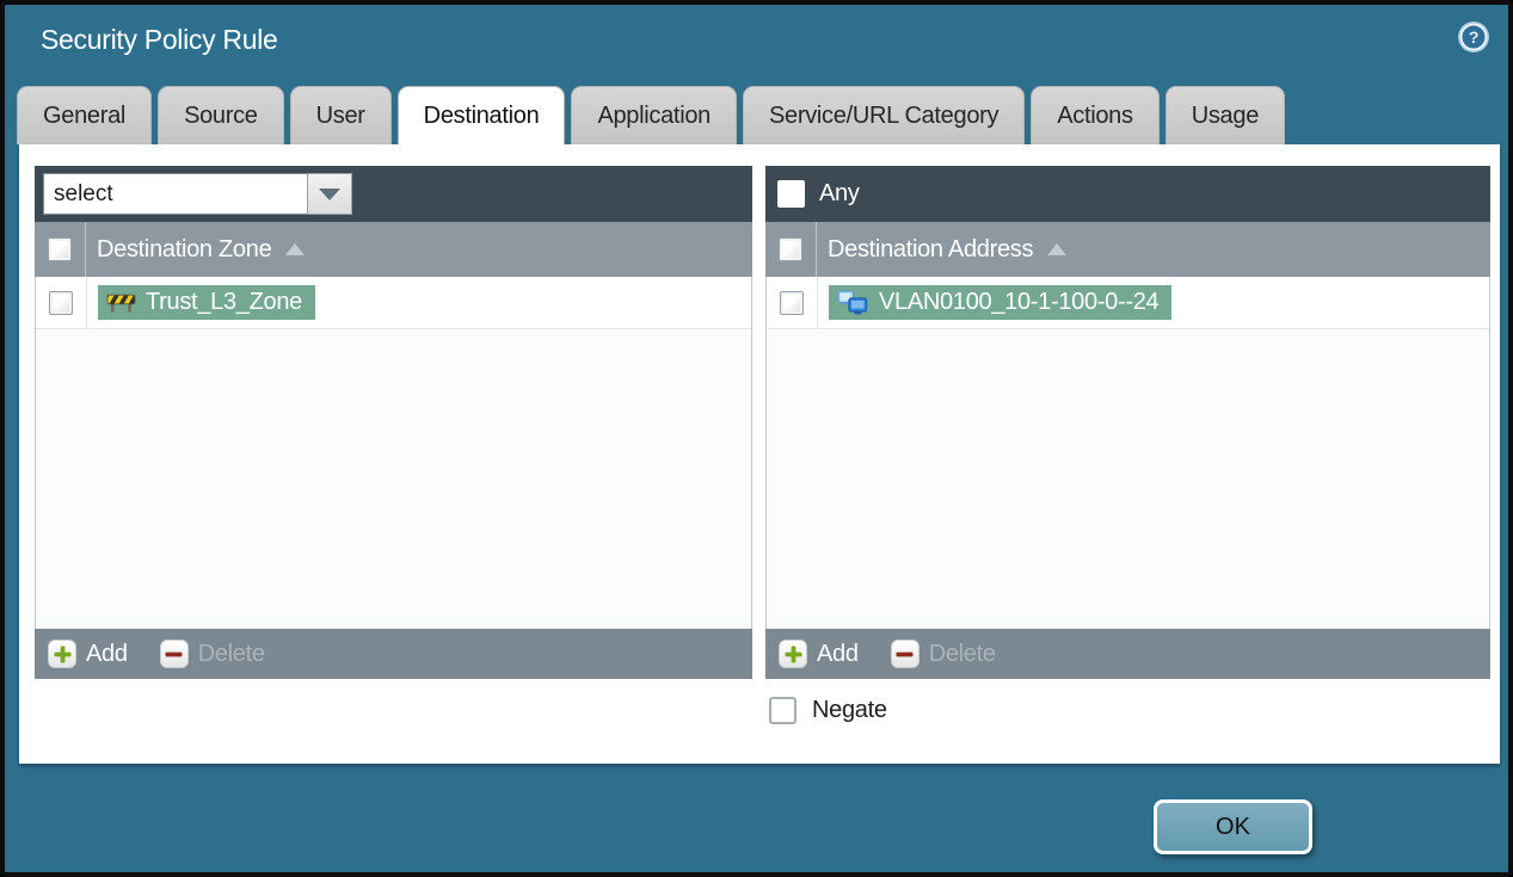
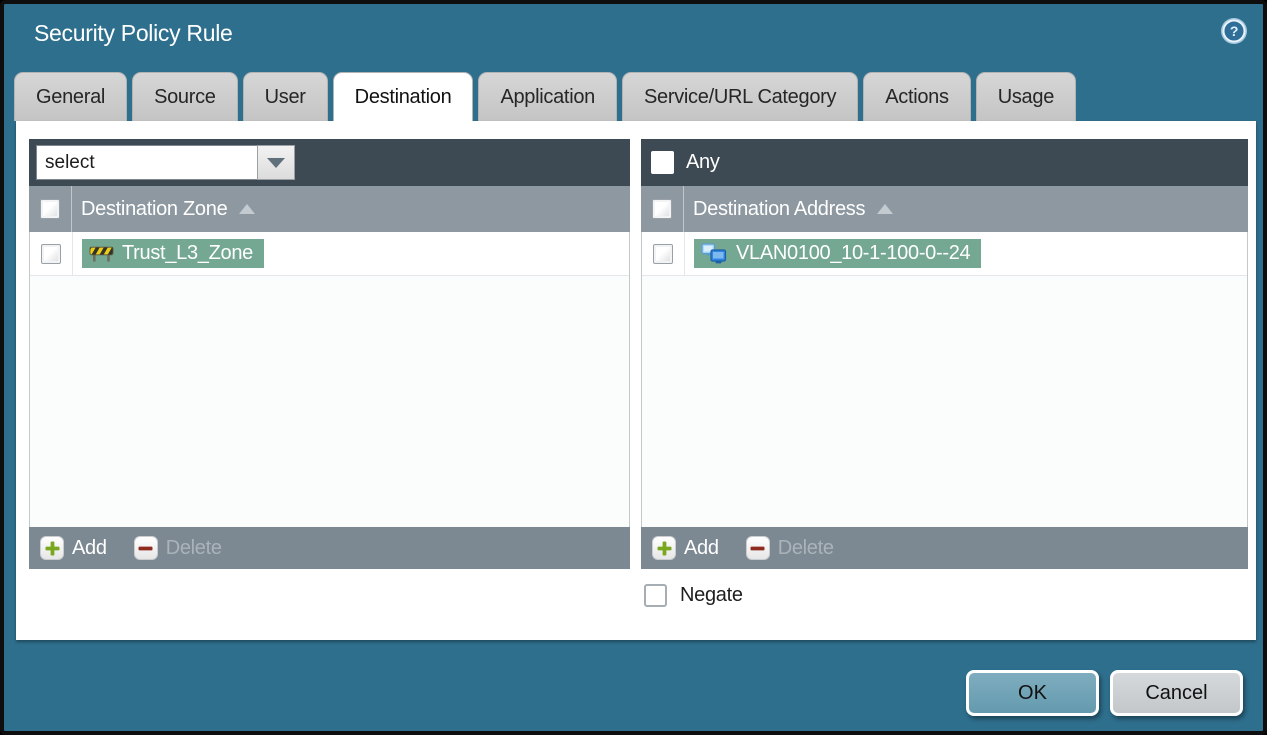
  Security Policy Rule
  ?
  General
  Source
  User
  Destination
  Application
  Service/URL Category
  Actions
  Usage
  select
  Destination Zone
  Trust_L3_Zone
  Add
  Delete
  Any
  Destination Address
  VLAN0100_10-1-100-0--24
  Add
  Delete
  Negate
  OK
+ Cancel
